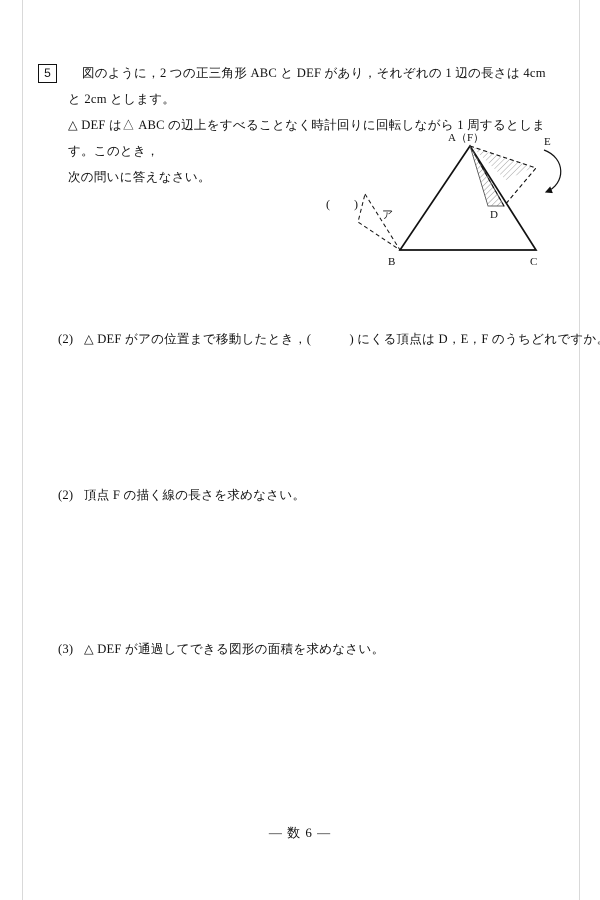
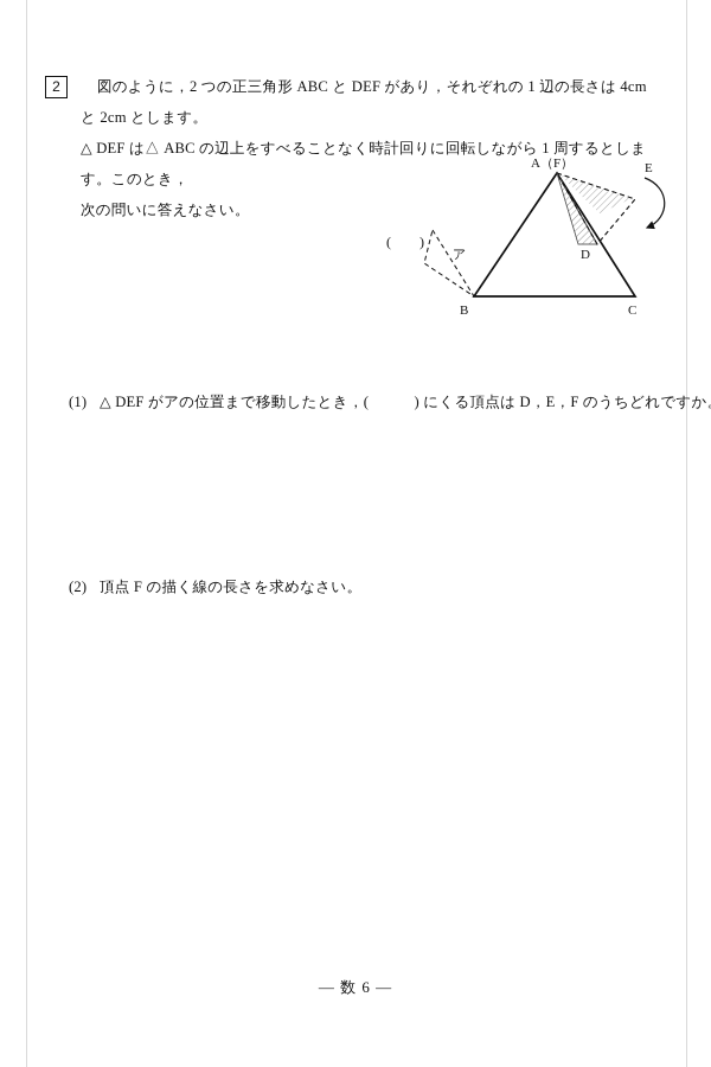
- 5
+ 2
  図のように，2 つの正三角形 ABC と DEF があり，それぞれの 1 辺の長さは 4cm と 2cm とします。
  △ DEF は△ ABC の辺上をすべることなく時計回りに回転しながら 1 周するとします。このとき，
  次の問いに答えなさい。
  A（F）
  B
  C
  D
  E
  ( )
  ア
- (2) △ DEF がアの位置まで移動したとき，( ) にくる頂点は D，E，F のうちどれですか
+ (1) △ DEF がアの位置まで移動したとき，( ) にくる頂点は D，E，F のうちどれですか
  (2) 頂点 F の描く線の長さを求めなさい。
- (3) △ DEF が通過してできる図形の面積を求めなさい。
  — 数 6 —
